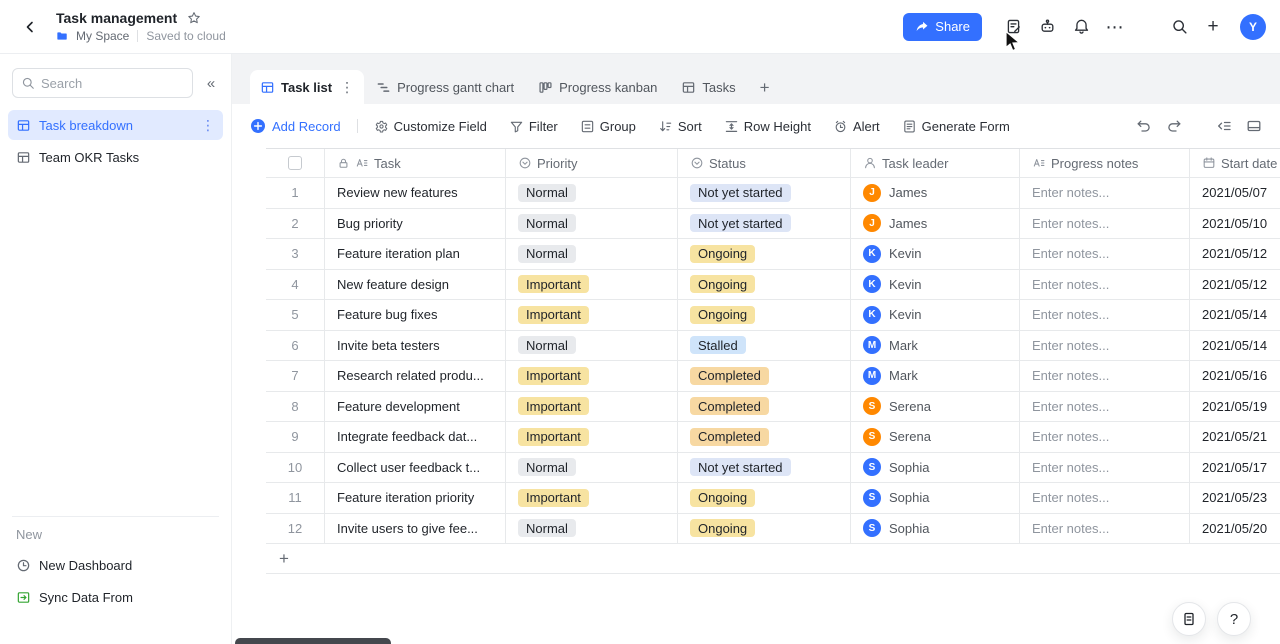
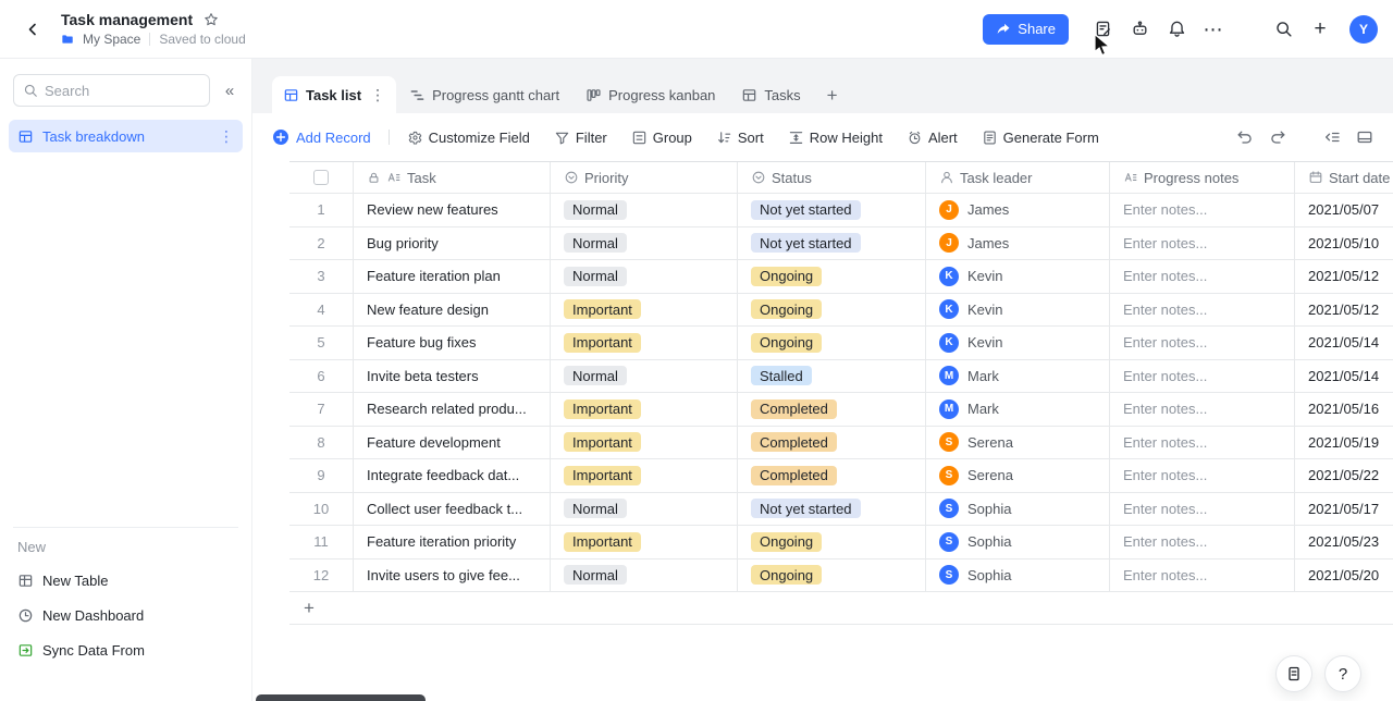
  Task management
  My Space
  Saved to cloud
  Share
  ⋯
  +
  Y
  Search
  «
  Task breakdown
  ⋮
- Team OKR Tasks
  New
+ New Table
  New Dashboard
  Sync Data From
  Task list
  ⋮
  Progress gantt chart
  Progress kanban
  Tasks
  +
  Add Record
  Customize Field
  Filter
  Group
  Sort
  Row Height
  Alert
  Generate Form
  Task
  Priority
  Status
  Task leader
  Progress notes
  Start date
  1
  Review new features
  Normal
  Not yet started
  J
  James
  Enter notes...
  2021/05/07
  2
  Bug priority
  Normal
  Not yet started
  J
  James
  Enter notes...
  2021/05/10
  3
  Feature iteration plan
  Normal
  Ongoing
  K
  Kevin
  Enter notes...
  2021/05/12
  4
  New feature design
  Important
  Ongoing
  K
  Kevin
  Enter notes...
  2021/05/12
  5
  Feature bug fixes
  Important
  Ongoing
  K
  Kevin
  Enter notes...
  2021/05/14
  6
  Invite beta testers
  Normal
  Stalled
  M
  Mark
  Enter notes...
  2021/05/14
  7
  Research related produ...
  Important
  Completed
  M
  Mark
  Enter notes...
  2021/05/16
  8
  Feature development
  Important
  Completed
  S
  Serena
  Enter notes...
  2021/05/19
  9
  Integrate feedback dat...
  Important
  Completed
  S
  Serena
  Enter notes...
- 2021/05/21
+ 2021/05/22
  10
  Collect user feedback t...
  Normal
  Not yet started
  S
  Sophia
  Enter notes...
  2021/05/17
  11
  Feature iteration priority
  Important
  Ongoing
  S
  Sophia
  Enter notes...
  2021/05/23
  12
  Invite users to give fee...
  Normal
  Ongoing
  S
  Sophia
  Enter notes...
  2021/05/20
  +
  ?
